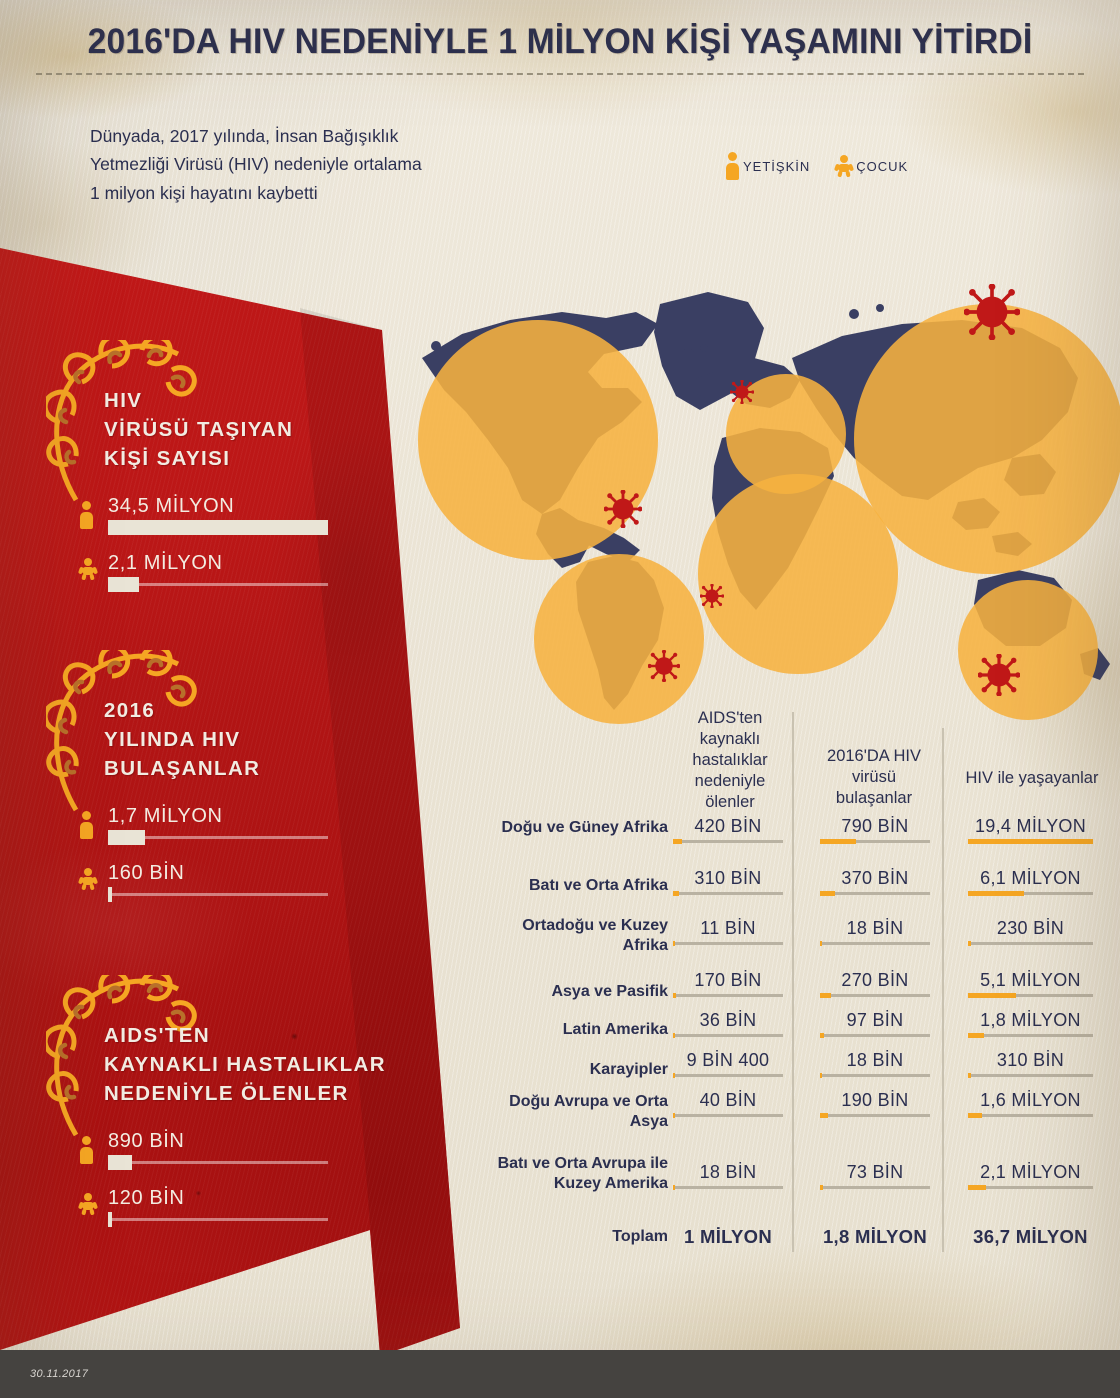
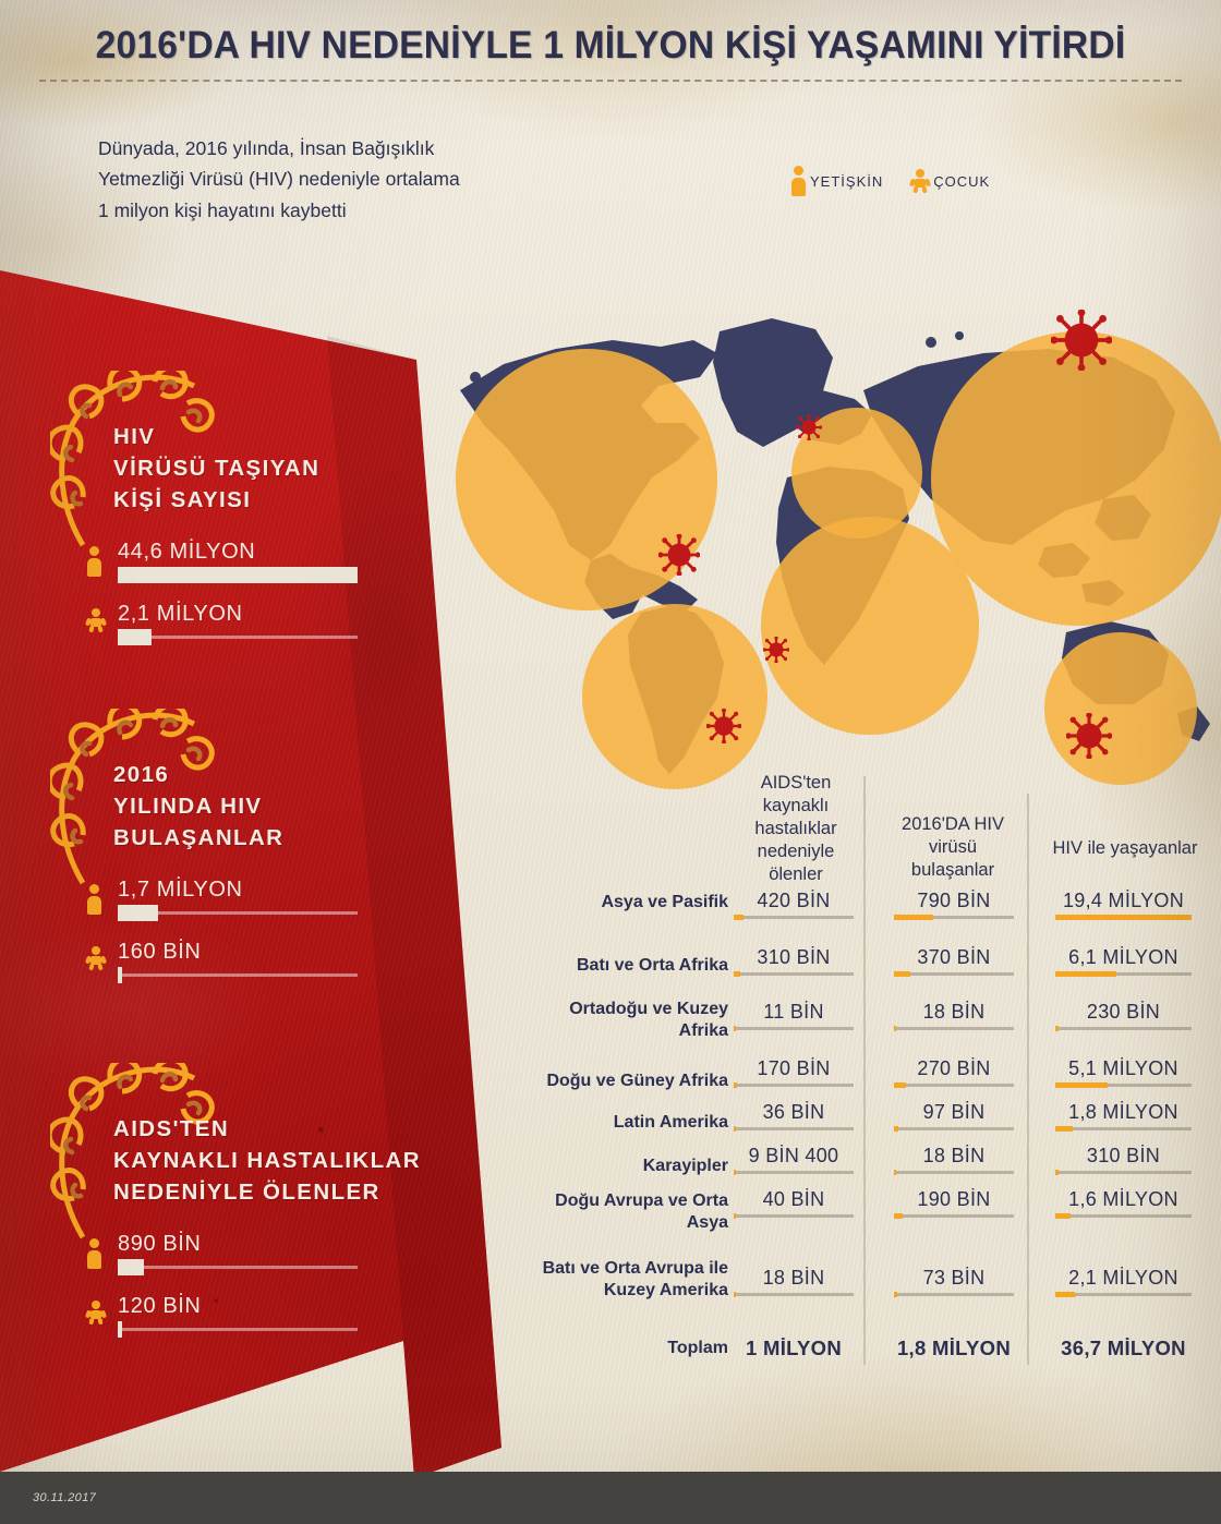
  2016'DA HIV NEDENİYLE 1 MİLYON KİŞİ YAŞAMINI YİTİRDİ
- Dünyada, 2017 yılında, İnsan Bağışıklık
+ Dünyada, 2016 yılında, İnsan Bağışıklık
  Yetmezliği Virüsü (HIV) nedeniyle ortalama
  1 milyon kişi hayatını kaybetti
  YETİŞKİN
  ÇOCUK
  HIV
  VİRÜSÜ TAŞIYAN
  KİŞİ SAYISI
- 34,5 MİLYON
+ 44,6 MİLYON
  2,1 MİLYON
  2016
  YILINDA HIV
  BULAŞANLAR
  1,7 MİLYON
  160 BİN
  AIDS'TEN
  KAYNAKLI HASTALIKLAR
  NEDENİYLE ÖLENLER
  890 BİN
  120 BİN
  AIDS'ten kaynaklı hastalıklar nedeniyle ölenler
  2016'DA HIV virüsü bulaşanlar
  HIV ile yaşayanlar
- Doğu ve Güney Afrika
+ Asya ve Pasifik
  420 BİN
  790 BİN
  19,4 MİLYON
  Batı ve Orta Afrika
  310 BİN
  370 BİN
  6,1 MİLYON
  Ortadoğu ve Kuzey Afrika
  11 BİN
  18 BİN
  230 BİN
- Asya ve Pasifik
+ Doğu ve Güney Afrika
  170 BİN
  270 BİN
  5,1 MİLYON
  Latin Amerika
  36 BİN
  97 BİN
  1,8 MİLYON
  Karayipler
  9 BİN 400
  18 BİN
  310 BİN
  Doğu Avrupa ve Orta Asya
  40 BİN
  190 BİN
  1,6 MİLYON
  Batı ve Orta Avrupa ile Kuzey Amerika
  18 BİN
  73 BİN
  2,1 MİLYON
  Toplam
  1 MİLYON
  1,8 MİLYON
  36,7 MİLYON
  30.11.2017
